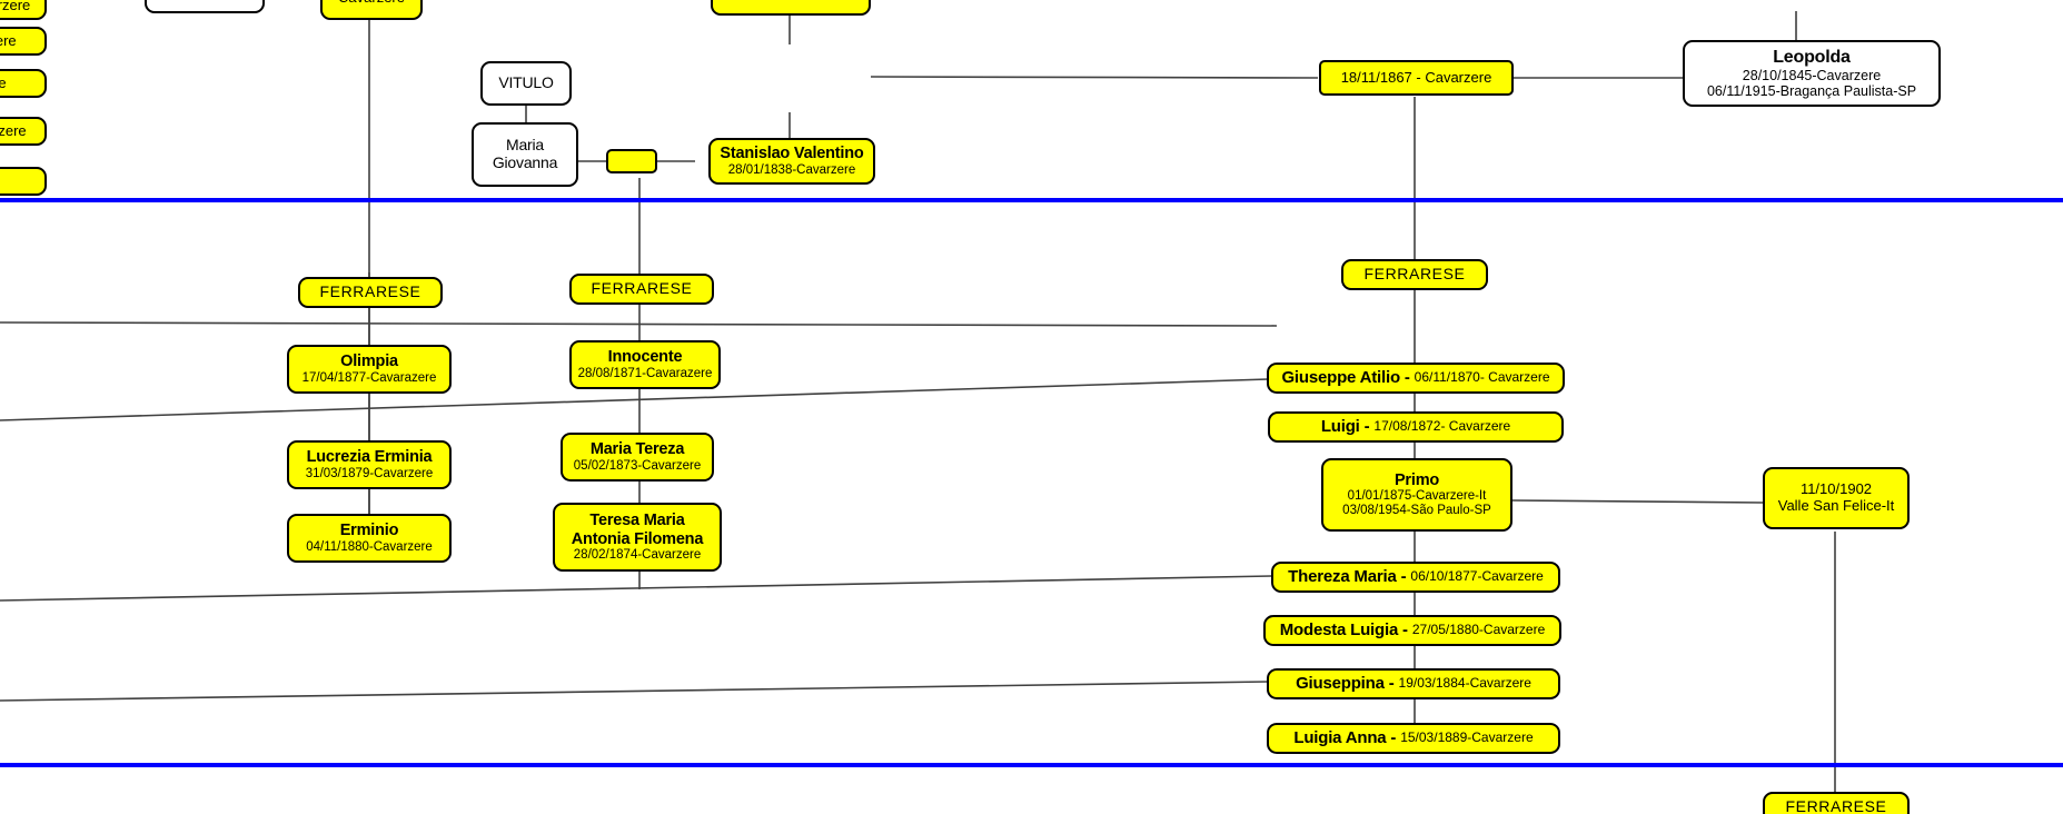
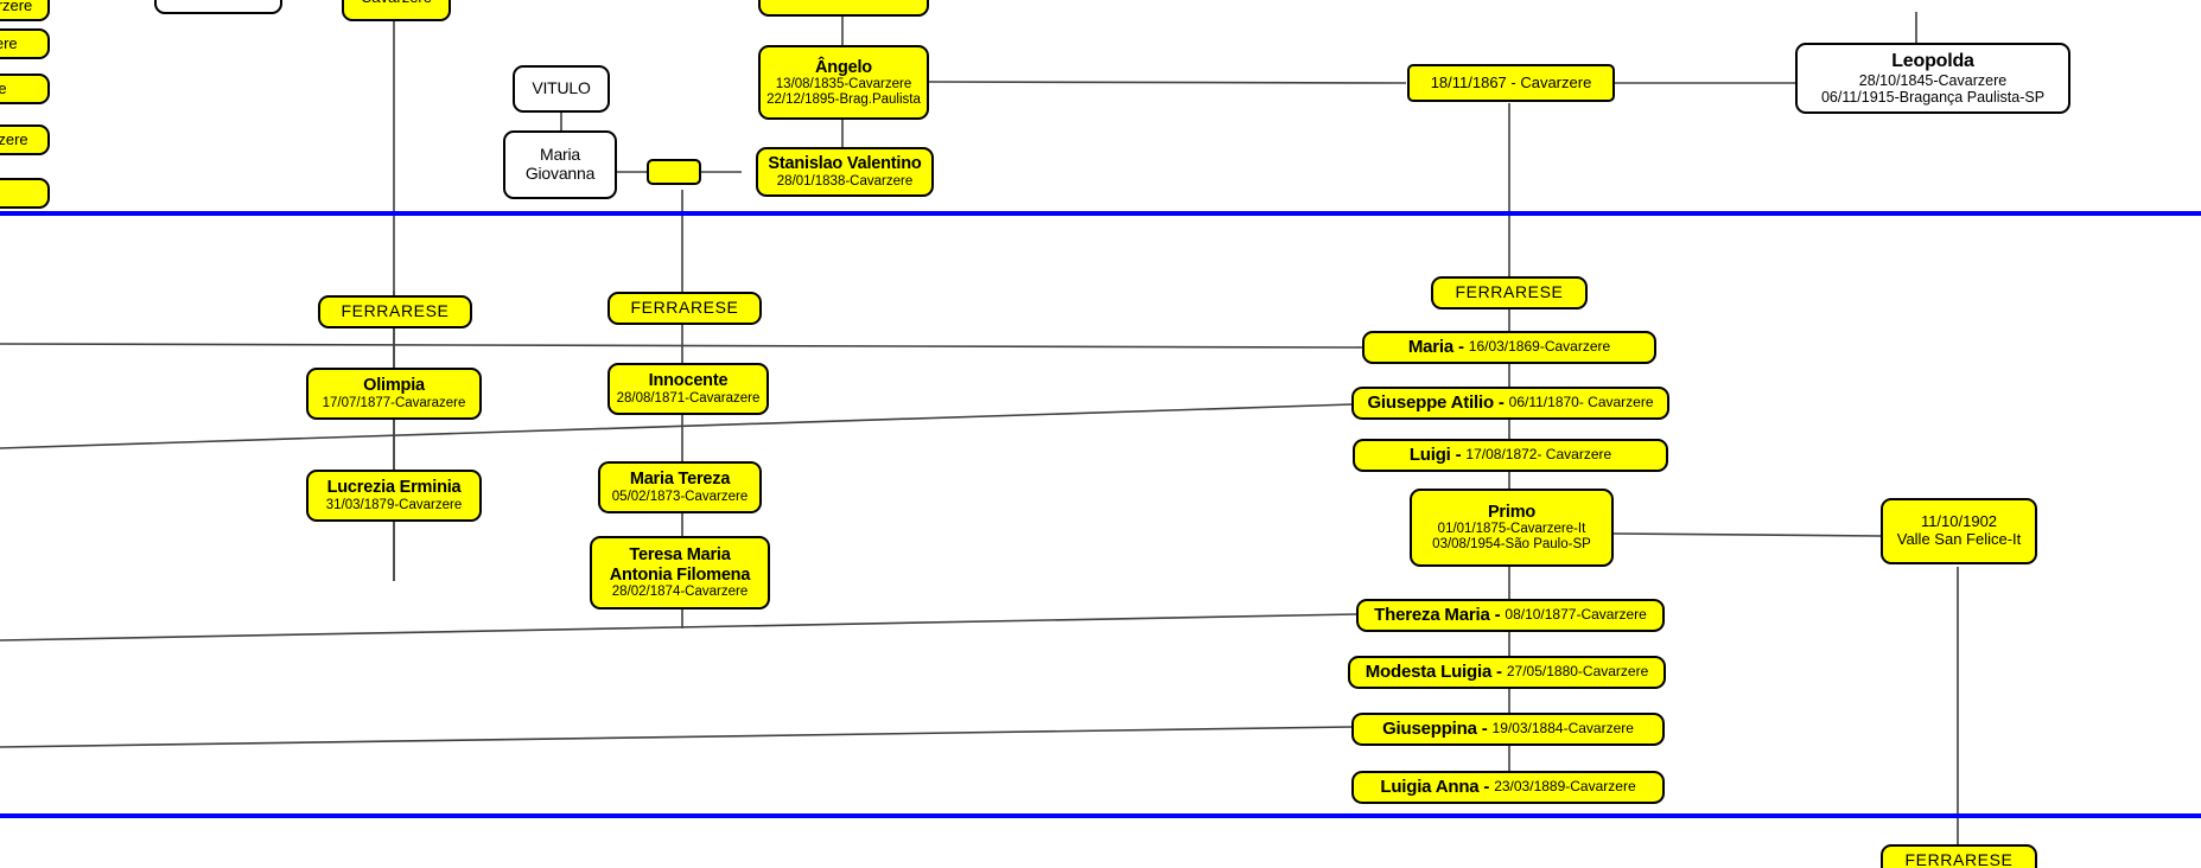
  e
+ Ângelo
+ 13/08/1835-Cavarzere
+ 22/12/1895-Brag.Paulista
  VITULO
  Maria
  Giovanna
  Stanislao Valentino
  28/01/1838-Cavarzere
  18/11/1867 - Cavarzere
  Leopolda
  28/10/1845-Cavarzere
  06/11/1915-Bragança Paulista-SP
  FERRARESE
  FERRARESE
  FERRARESE
  FERRARESE
  Olimpia
- 17/04/1877-Cavarazere
+ 17/07/1877-Cavarazere
  Lucrezia Erminia
  31/03/1879-Cavarzere
- Erminio
- 04/11/1880-Cavarzere
  Innocente
  28/08/1871-Cavarazere
  Maria Tereza
  05/02/1873-Cavarzere
  Teresa Maria
  Antonia Filomena
  28/02/1874-Cavarzere
+ Maria -
+ 16/03/1869-Cavarzere
  Giuseppe Atilio -
  06/11/1870- Cavarzere
  Luigi -
  17/08/1872- Cavarzere
  Primo
  01/01/1875-Cavarzere-It
  03/08/1954-São Paulo-SP
  Thereza Maria -
- 06/10/1877-Cavarzere
+ 08/10/1877-Cavarzere
  Modesta Luigia -
  27/05/1880-Cavarzere
  Giuseppina -
  19/03/1884-Cavarzere
  Luigia Anna -
- 15/03/1889-Cavarzere
+ 23/03/1889-Cavarzere
  11/10/1902
  Valle San Felice-It
